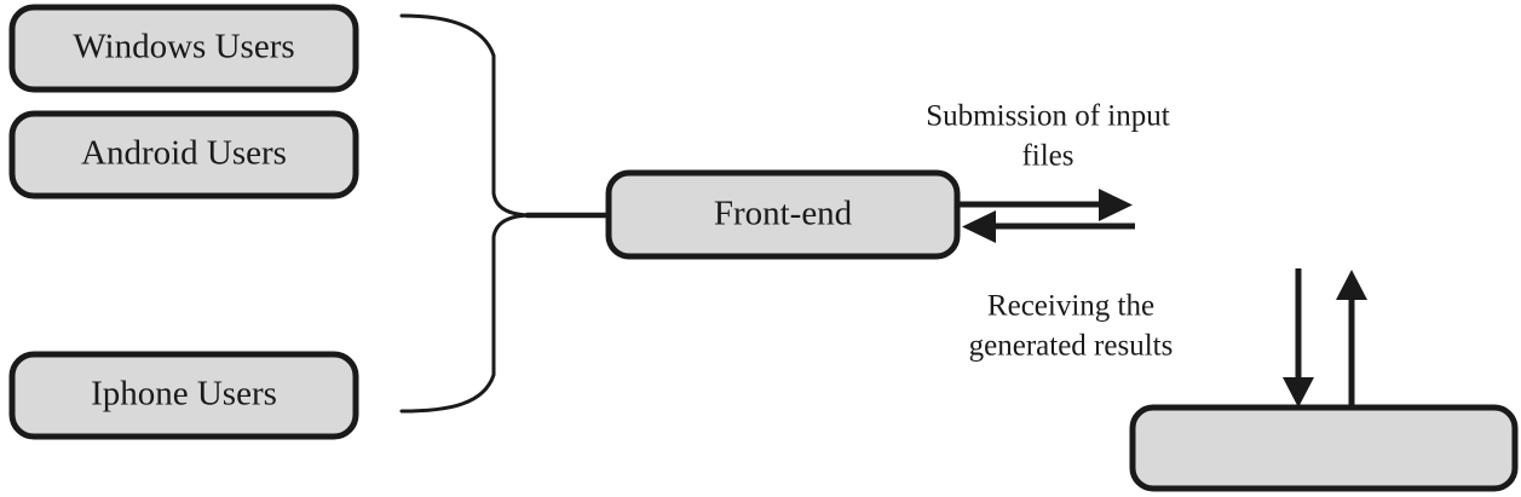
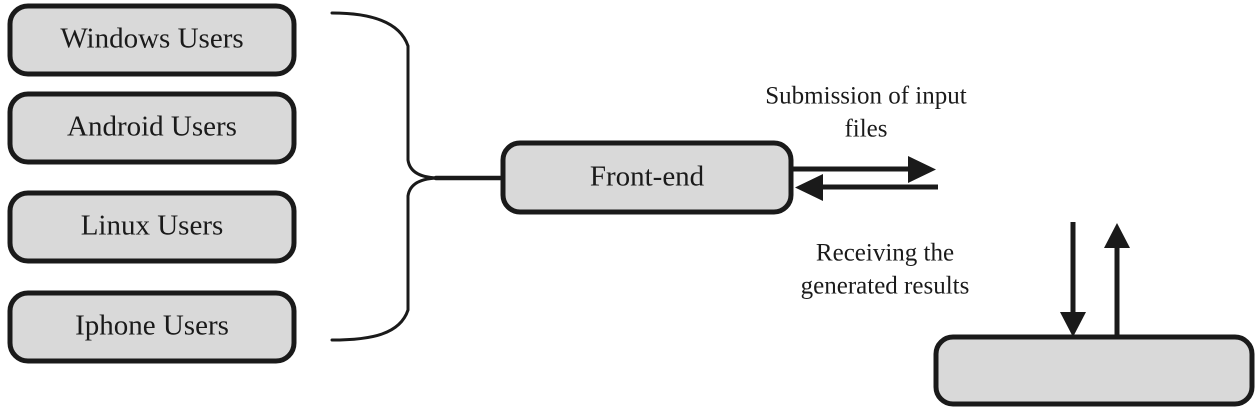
  Windows Users
  Android Users
+ Linux Users
  Iphone Users
  Front-end
  Submission of input
  files
  Receiving the
  generated results
